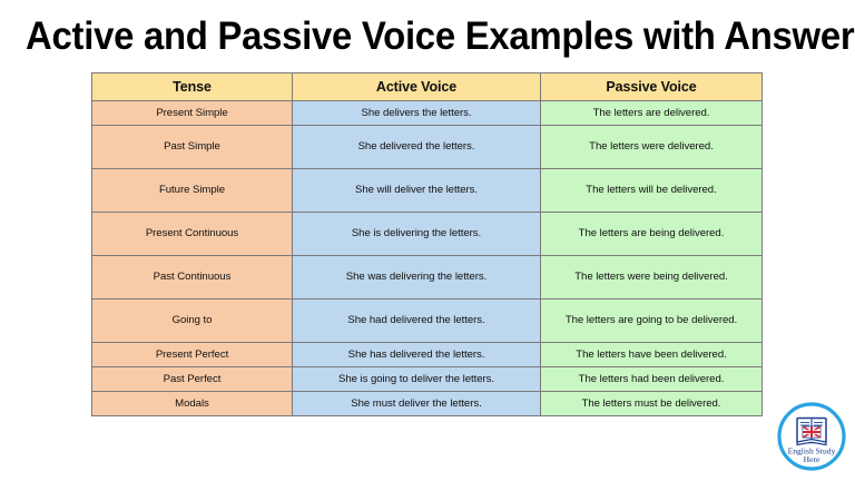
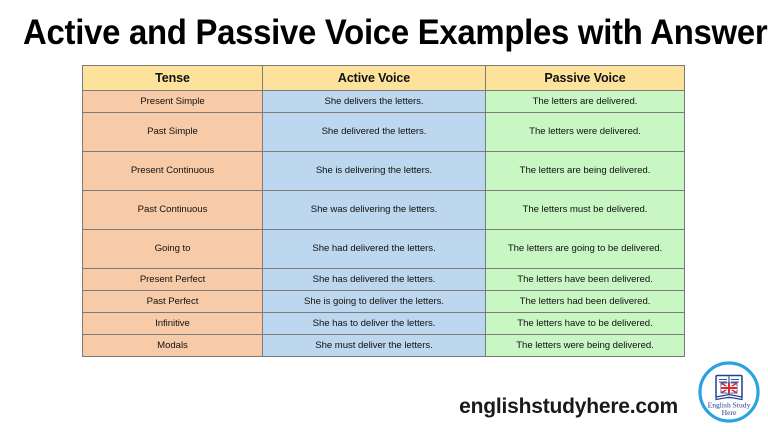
  Active and Passive Voice Examples with Answer
  Tense	Active Voice	Passive Voice
  Present Simple	She delivers the letters.	The letters are delivered.
  Past Simple	She delivered the letters.	The letters were delivered.
- Future Simple	She will deliver the letters.	The letters will be delivered.
  Present Continuous	She is delivering the letters.	The letters are being delivered.
- Past Continuous	She was delivering the letters.	The letters were being delivered.
+ Past Continuous	She was delivering the letters.	The letters must be delivered.
  Going to	She had delivered the letters.	The letters are going to be delivered.
  Present Perfect	She has delivered the letters.	The letters have been delivered.
  Past Perfect	She is going to deliver the letters.	The letters had been delivered.
+ Infinitive	She has to deliver the letters.	The letters have to be delivered.
- Modals	She must deliver the letters.	The letters must be delivered.
+ Modals	She must deliver the letters.	The letters were being delivered.
+ englishstudyhere.com
  English Study
  Here
